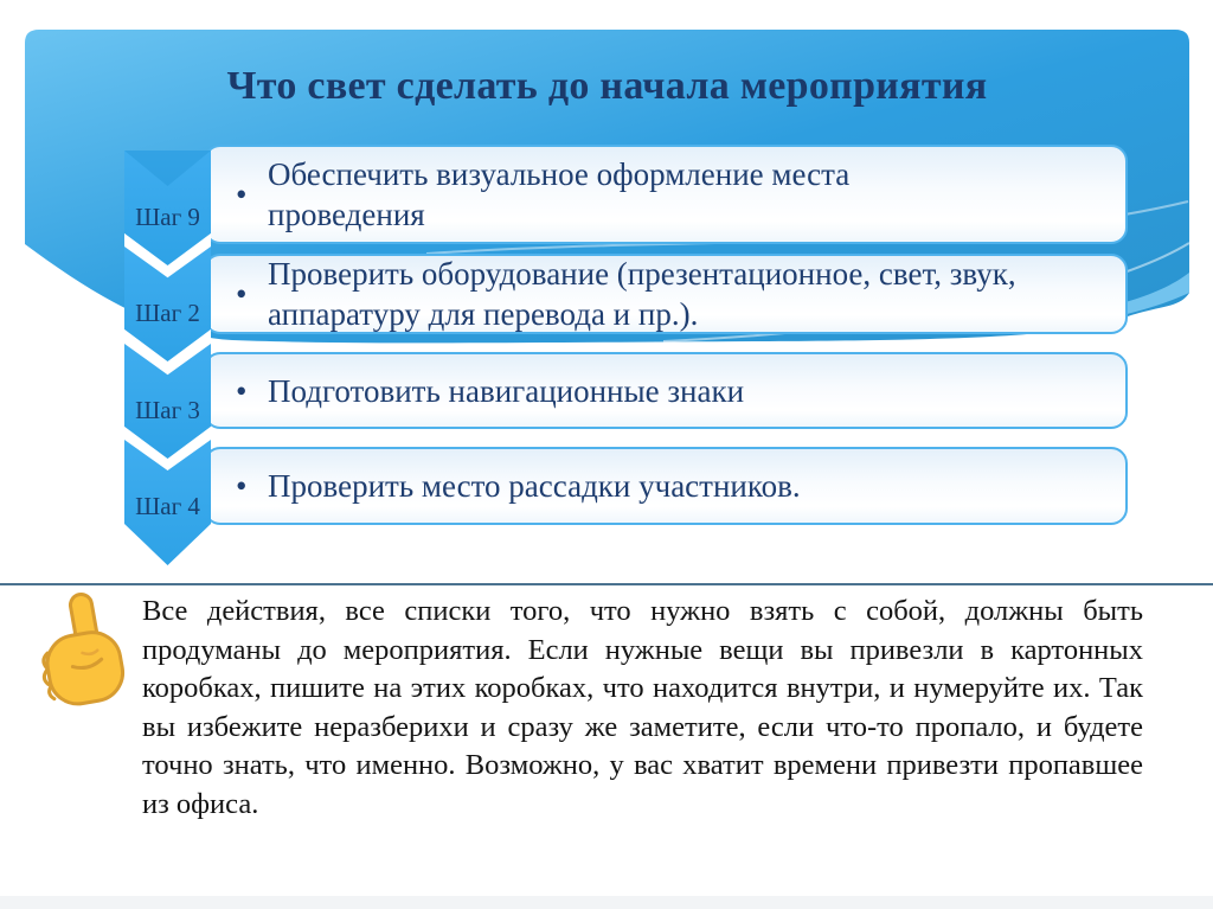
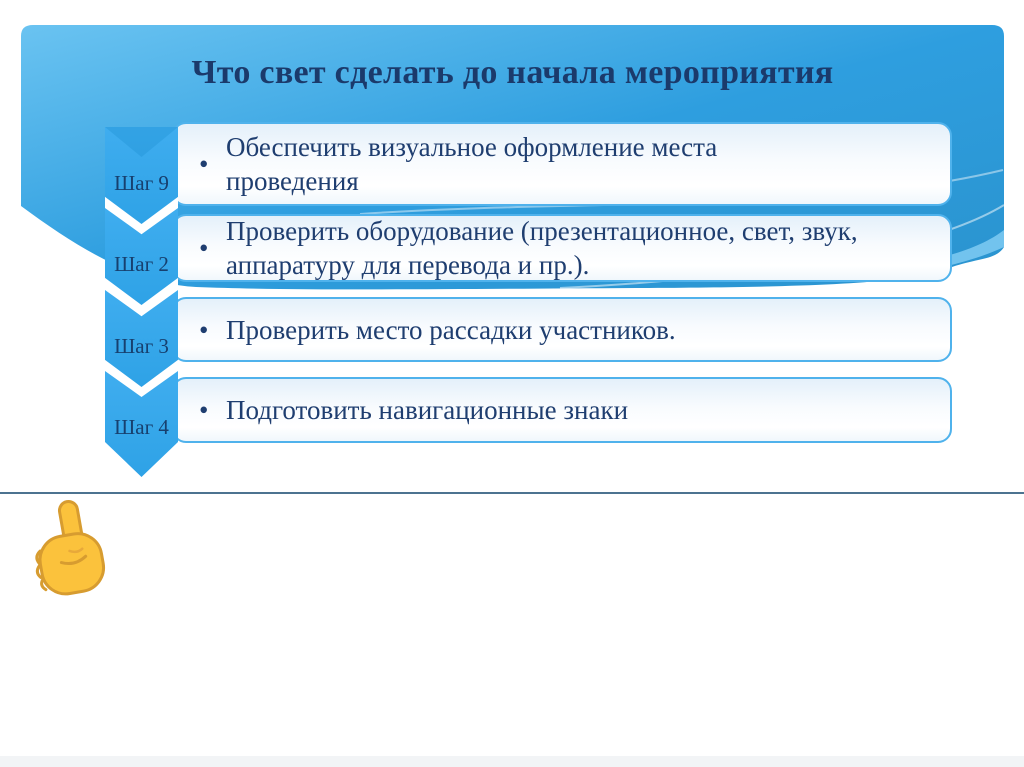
  Что свет сделать до начала мероприятия
  Шаг 9
  •
  Обеспечить визуальное оформление места проведения
  Шаг 2
  •
  Проверить оборудование (презентационное, свет, звук, аппаратуру для перевода и пр.).
  Шаг 3
  •
- Подготовить навигационные знаки
+ Проверить место рассадки участников.
  Шаг 4
  •
- Проверить место рассадки участников.
+ Подготовить навигационные знаки
- Все действия, все списки того, что нужно взять с собой, должны быть продуманы до мероприятия. Если нужные вещи вы привезли в картонных коробках, пишите на этих коробках, что находится внутри, и нумеруйте их. Так вы избежите неразберихи и сразу же заметите, если что-то пропало, и будете точно знать, что именно. Возможно, у вас хватит времени привезти пропавшее из офиса.
